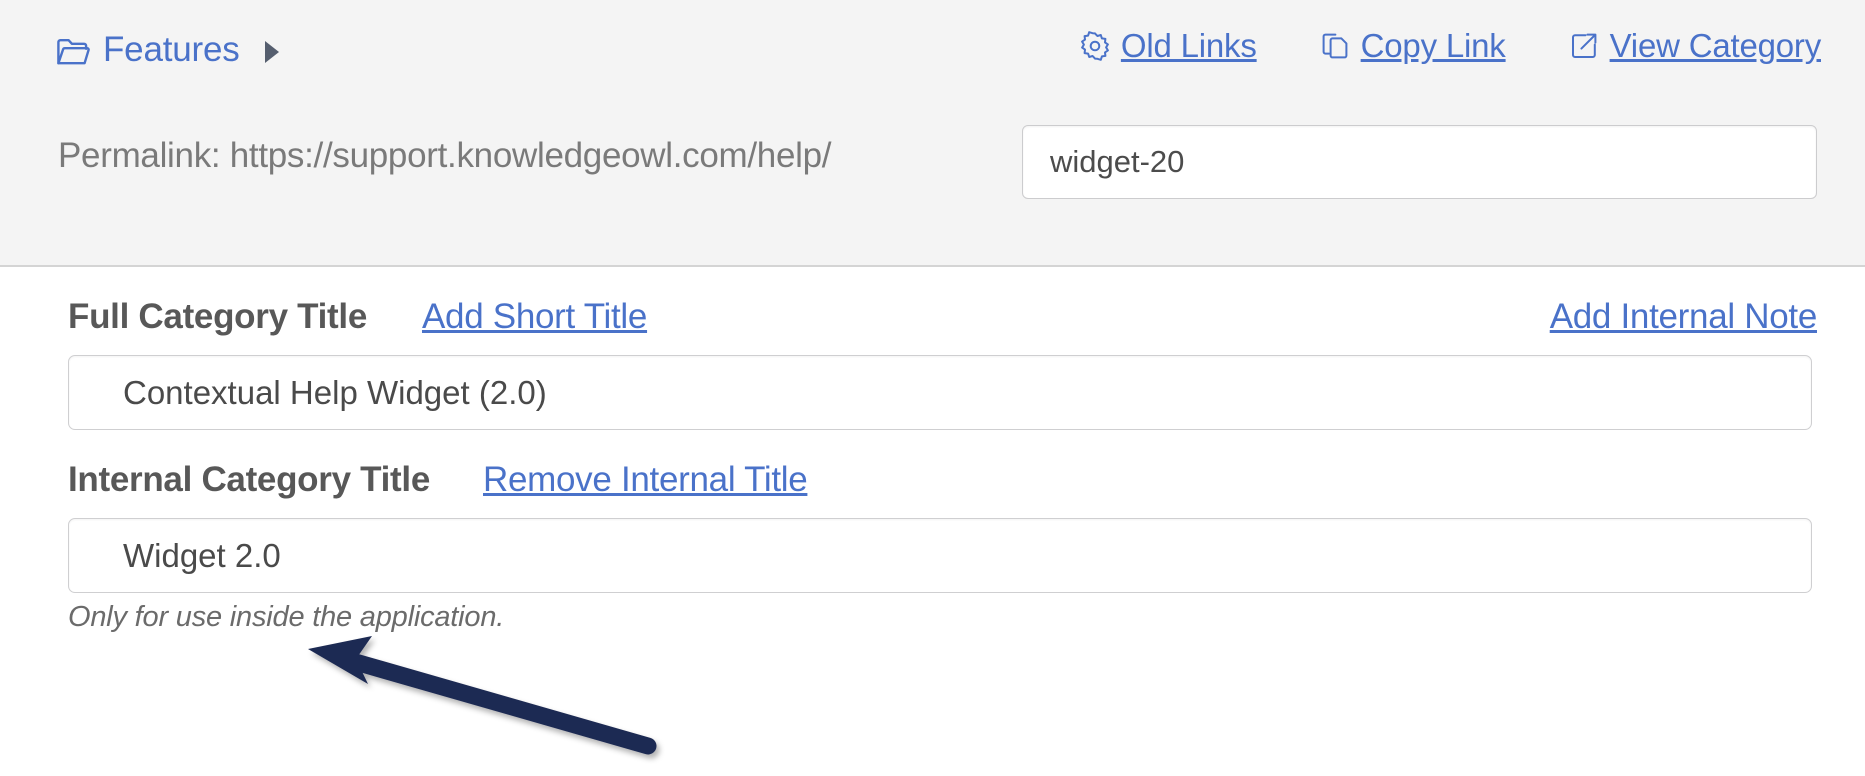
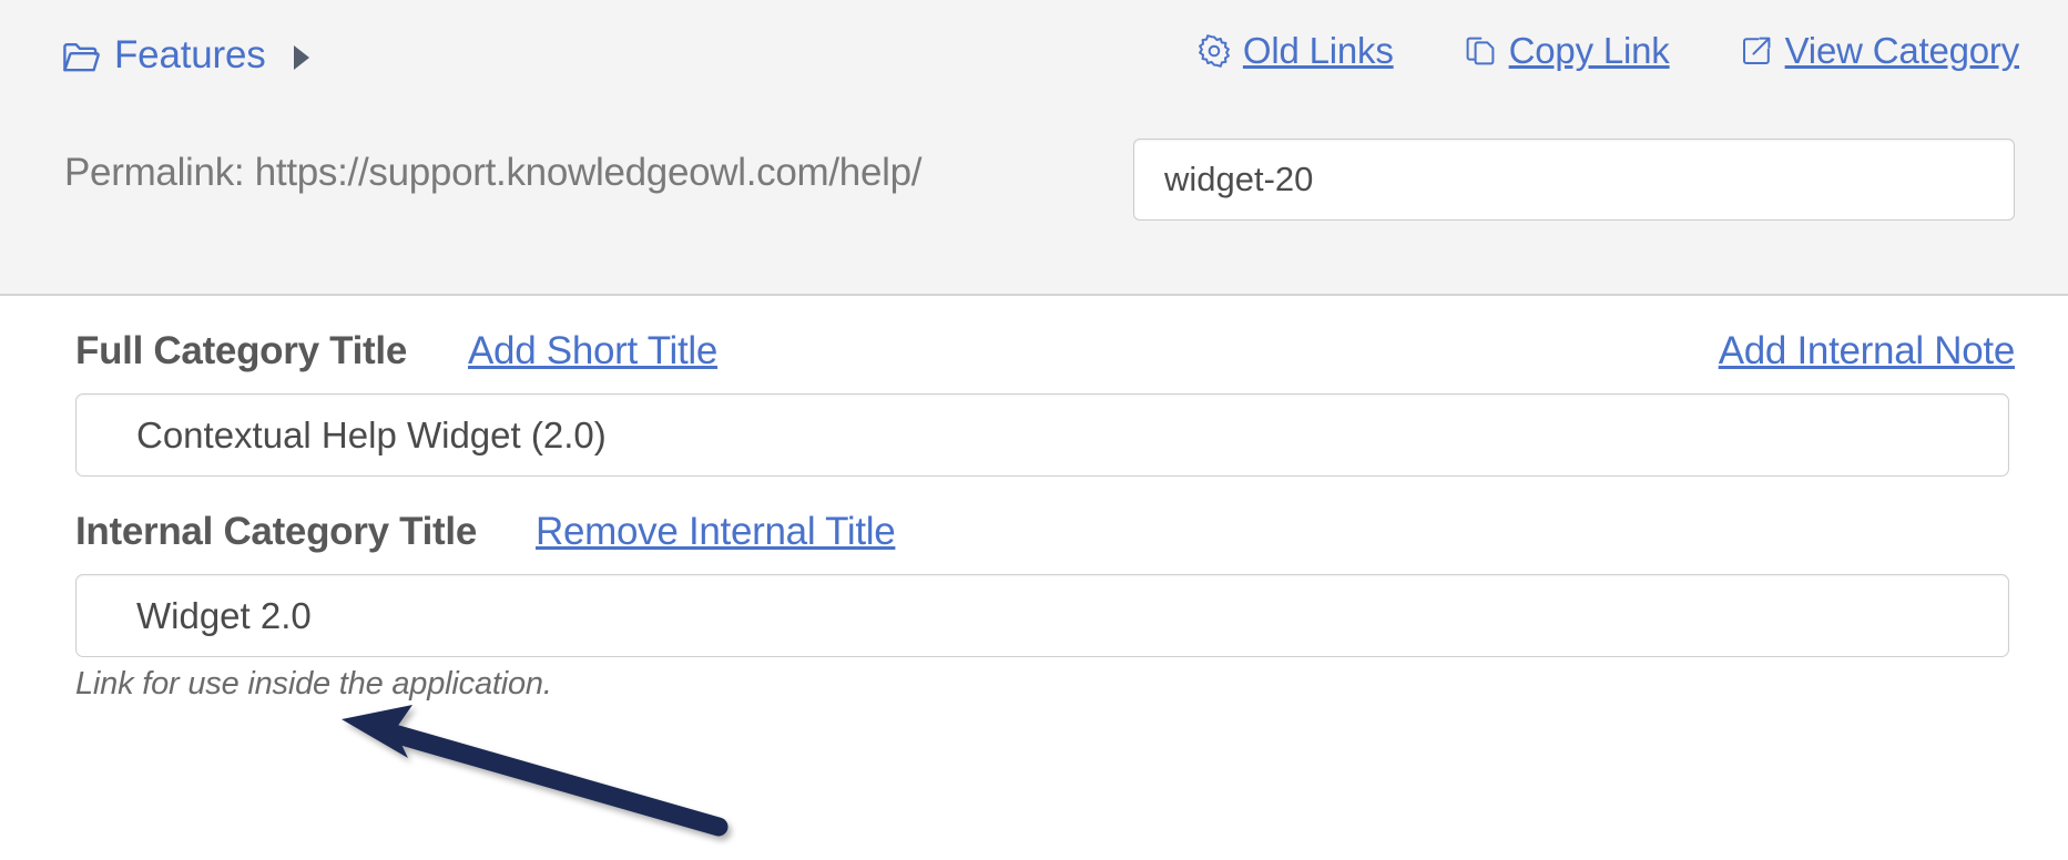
  Features
  Old Links
  Copy Link
  View Category
  Permalink: https://support.knowledgeowl.com/help/
  widget-20
  Full Category Title
  Add Short Title
  Add Internal Note
  Contextual Help Widget (2.0)
  Internal Category Title
  Remove Internal Title
  Widget 2.0
- Only for use inside the application.
+ Link for use inside the application.
